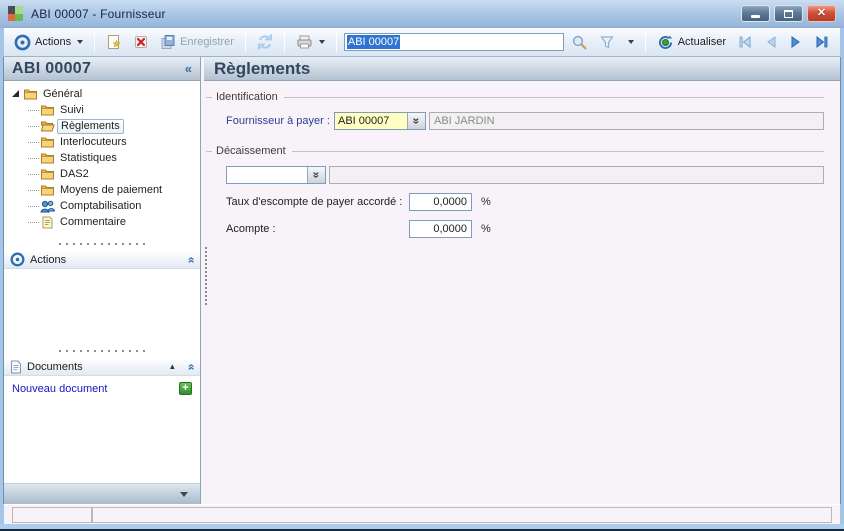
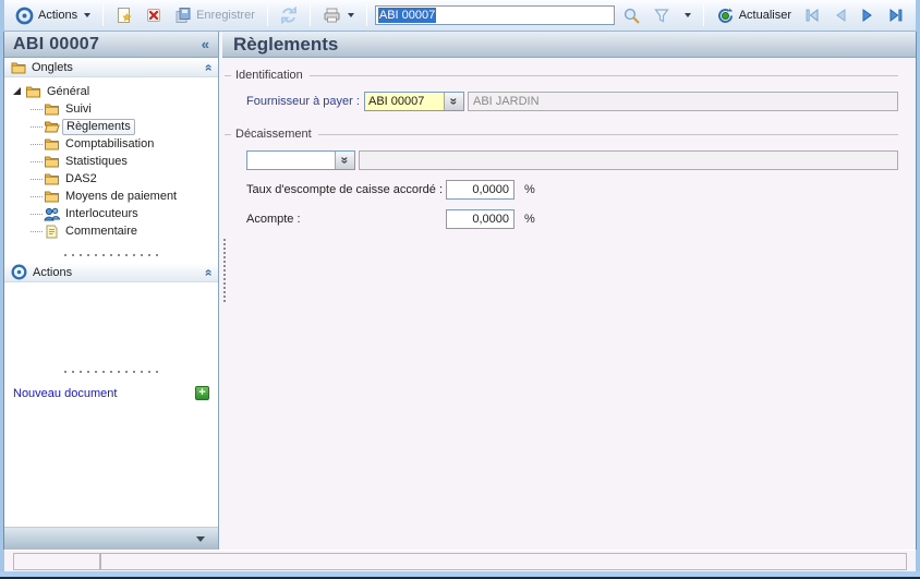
- ABI 00007 - Fournisseur
- ✕
  Actions
  Enregistrer
  ABI 00007
  Actualiser
  ABI 00007
  «
+ Onglets
  Général
  Suivi
  Règlements
- Interlocuteurs
+ Comptabilisation
  Statistiques
  DAS2
  Moyens de paiement
- Comptabilisation
+ Interlocuteurs
  Commentaire
  Actions
- Documents
- ▲
  Nouveau document
  +
  Règlements
  Identification
  Fournisseur à payer :
  ABI 00007
  ABI JARDIN
  Décaissement
- Taux d'escompte de payer accordé :
+ Taux d'escompte de caisse accordé :
  0,0000
  %
  Acompte :
  0,0000
  %
